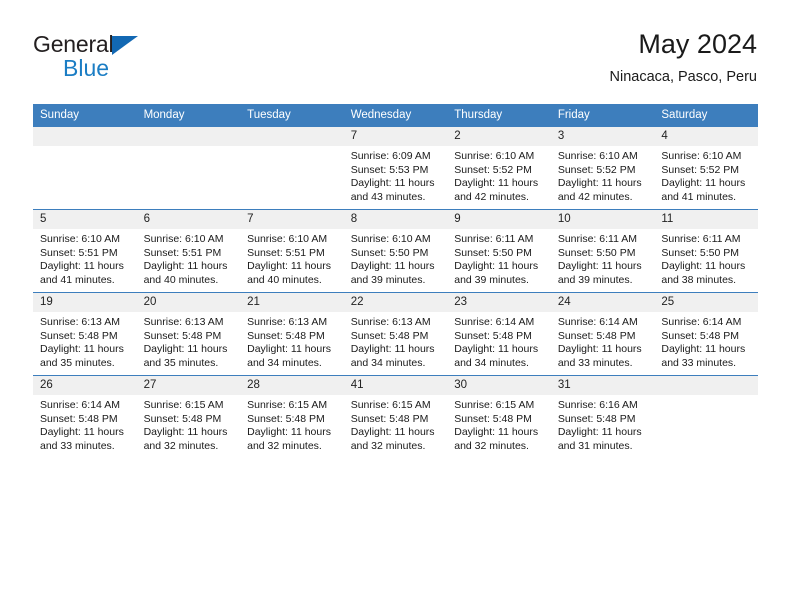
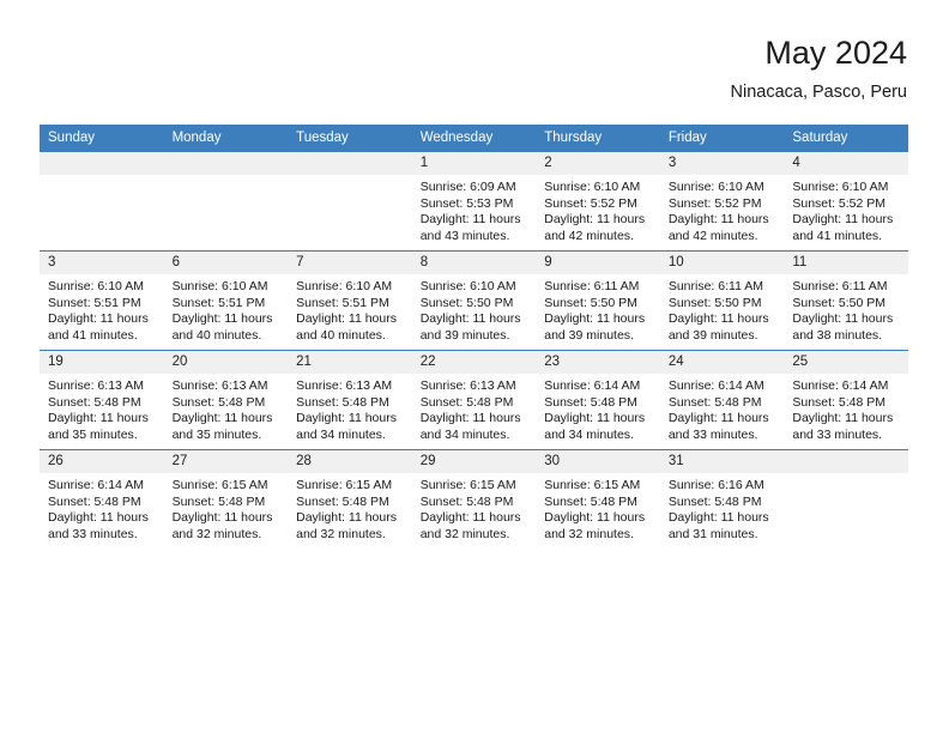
- General
- Blue
  May 2024
  Ninacaca, Pasco, Peru
  Sunday	Monday	Tuesday	Wednesday	Thursday	Friday	Saturday
- 			7Sunrise: 6:09 AMSunset: 5:53 PMDaylight: 11 hoursand 43 minutes.	2Sunrise: 6:10 AMSunset: 5:52 PMDaylight: 11 hoursand 42 minutes.	3Sunrise: 6:10 AMSunset: 5:52 PMDaylight: 11 hoursand 42 minutes.	4Sunrise: 6:10 AMSunset: 5:52 PMDaylight: 11 hoursand 41 minutes.
+ 			1Sunrise: 6:09 AMSunset: 5:53 PMDaylight: 11 hoursand 43 minutes.	2Sunrise: 6:10 AMSunset: 5:52 PMDaylight: 11 hoursand 42 minutes.	3Sunrise: 6:10 AMSunset: 5:52 PMDaylight: 11 hoursand 42 minutes.	4Sunrise: 6:10 AMSunset: 5:52 PMDaylight: 11 hoursand 41 minutes.
- 5Sunrise: 6:10 AMSunset: 5:51 PMDaylight: 11 hoursand 41 minutes.	6Sunrise: 6:10 AMSunset: 5:51 PMDaylight: 11 hoursand 40 minutes.	7Sunrise: 6:10 AMSunset: 5:51 PMDaylight: 11 hoursand 40 minutes.	8Sunrise: 6:10 AMSunset: 5:50 PMDaylight: 11 hoursand 39 minutes.	9Sunrise: 6:11 AMSunset: 5:50 PMDaylight: 11 hoursand 39 minutes.	10Sunrise: 6:11 AMSunset: 5:50 PMDaylight: 11 hoursand 39 minutes.	11Sunrise: 6:11 AMSunset: 5:50 PMDaylight: 11 hoursand 38 minutes.
+ 3Sunrise: 6:10 AMSunset: 5:51 PMDaylight: 11 hoursand 41 minutes.	6Sunrise: 6:10 AMSunset: 5:51 PMDaylight: 11 hoursand 40 minutes.	7Sunrise: 6:10 AMSunset: 5:51 PMDaylight: 11 hoursand 40 minutes.	8Sunrise: 6:10 AMSunset: 5:50 PMDaylight: 11 hoursand 39 minutes.	9Sunrise: 6:11 AMSunset: 5:50 PMDaylight: 11 hoursand 39 minutes.	10Sunrise: 6:11 AMSunset: 5:50 PMDaylight: 11 hoursand 39 minutes.	11Sunrise: 6:11 AMSunset: 5:50 PMDaylight: 11 hoursand 38 minutes.
  19Sunrise: 6:13 AMSunset: 5:48 PMDaylight: 11 hoursand 35 minutes.	20Sunrise: 6:13 AMSunset: 5:48 PMDaylight: 11 hoursand 35 minutes.	21Sunrise: 6:13 AMSunset: 5:48 PMDaylight: 11 hoursand 34 minutes.	22Sunrise: 6:13 AMSunset: 5:48 PMDaylight: 11 hoursand 34 minutes.	23Sunrise: 6:14 AMSunset: 5:48 PMDaylight: 11 hoursand 34 minutes.	24Sunrise: 6:14 AMSunset: 5:48 PMDaylight: 11 hoursand 33 minutes.	25Sunrise: 6:14 AMSunset: 5:48 PMDaylight: 11 hoursand 33 minutes.
- 26Sunrise: 6:14 AMSunset: 5:48 PMDaylight: 11 hoursand 33 minutes.	27Sunrise: 6:15 AMSunset: 5:48 PMDaylight: 11 hoursand 32 minutes.	28Sunrise: 6:15 AMSunset: 5:48 PMDaylight: 11 hoursand 32 minutes.	41Sunrise: 6:15 AMSunset: 5:48 PMDaylight: 11 hoursand 32 minutes.	30Sunrise: 6:15 AMSunset: 5:48 PMDaylight: 11 hoursand 32 minutes.	31Sunrise: 6:16 AMSunset: 5:48 PMDaylight: 11 hoursand 31 minutes.
+ 26Sunrise: 6:14 AMSunset: 5:48 PMDaylight: 11 hoursand 33 minutes.	27Sunrise: 6:15 AMSunset: 5:48 PMDaylight: 11 hoursand 32 minutes.	28Sunrise: 6:15 AMSunset: 5:48 PMDaylight: 11 hoursand 32 minutes.	29Sunrise: 6:15 AMSunset: 5:48 PMDaylight: 11 hoursand 32 minutes.	30Sunrise: 6:15 AMSunset: 5:48 PMDaylight: 11 hoursand 32 minutes.	31Sunrise: 6:16 AMSunset: 5:48 PMDaylight: 11 hoursand 31 minutes.
